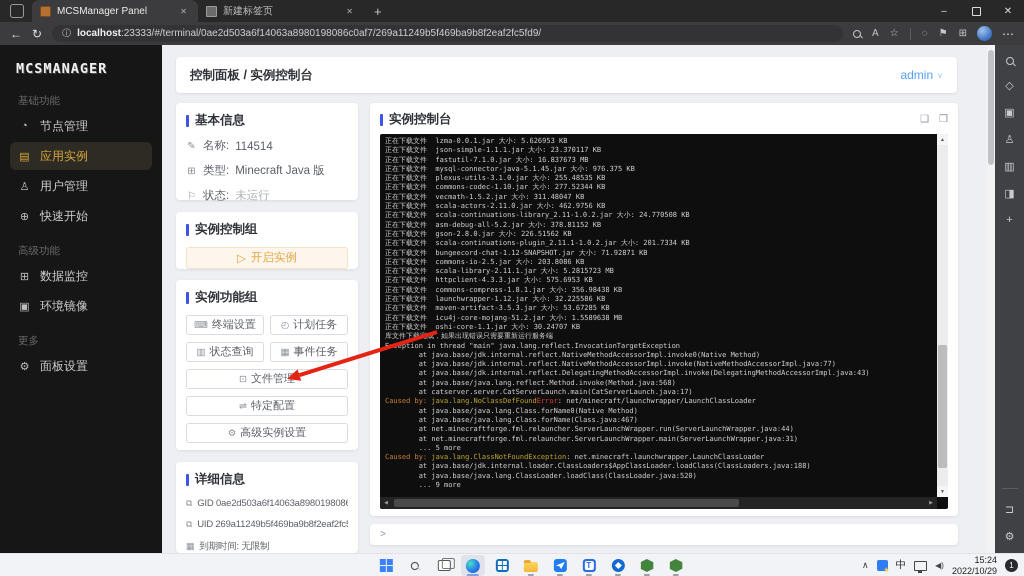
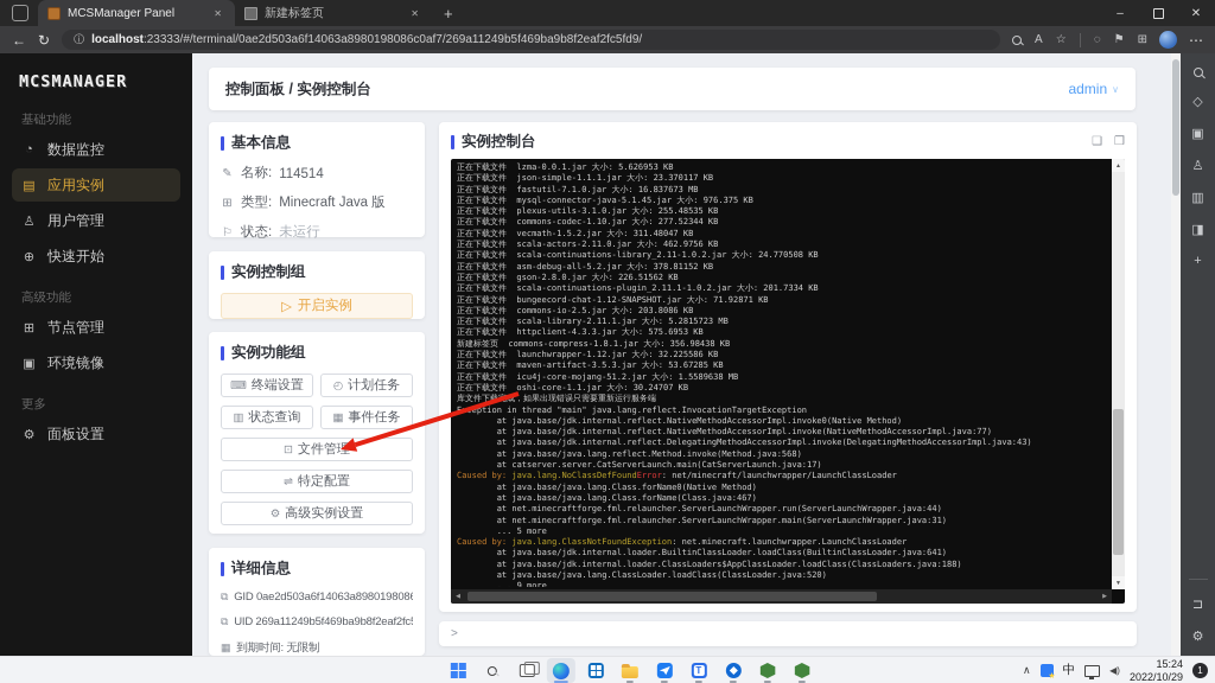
  MCSManager Panel
  ✕
  新建标签页
  ✕
  +
  –
  ✕
  ←
  ↻
  ⓘ
  localhost:23333/#/terminal/0ae2d503a6f14063a8980198086c0af7/269a11249b5f469ba9b8f2eaf2fc5fd9/
  A
  ☆
  ◌
  ⚑
  ⊞
  ⋯
  MCSMANAGER
  基础功能
  ◔
- 节点管理
+ 数据监控
  ▤
  应用实例
  ♙
  用户管理
  ⊕
  快速开始
  高级功能
  ⊞
- 数据监控
+ 节点管理
  ▣
  环境镜像
  更多
  ⚙
  面板设置
  控制面板 / 实例控制台
  admin
  ∨
  基本信息
  ✎
  名称:
  114514
  ⊞
  类型:
  Minecraft Java 版
  ⚐
  状态:
  未运行
  实例控制组
  ▷
  开启实例
  实例功能组
  ⌨
  终端设置
  ◴
  计划任务
  ▥
  状态查询
  ▦
  事件任务
  ⊡
  文件管
  ⇌
  特定配置
  ⚙
  高级实例设置
  详细信息
  ⧉
  GID 0ae2d503a6f14063a898019808
  ⧉
  UID 269a11249b5f469ba9b8f2eaf2fc
  ▦
  到期时间: 无限制
  实例控制台
  ❑
  ❒
  正在下载文件 lzma-0.0.1.jar 大小: 5.626953 KB
  正在下载文件 json-simple-1.1.1.jar 大小: 23.370117 KB
  正在下载文件 fastutil-7.1.0.jar 大小: 16.837673 MB
  正在下载文件 mysql-connector-java-5.1.45.jar 大小: 976.375 KB
  正在下载文件 plexus-utils-3.1.0.jar 大小: 255.48535 KB
  正在下载文件 commons-codec-1.10.jar 大小: 277.52344 KB
  正在下载文件 vecmath-1.5.2.jar 大小: 311.48047 KB
  正在下载文件 scala-actors-2.11.0.jar 大小: 462.9756 KB
  正在下载文件 scala-continuations-library_2.11-1.0.2.jar 大小: 24.770508 KB
  正在下载文件 asm-debug-all-5.2.jar 大小: 378.81152 KB
  正在下载文件 gson-2.8.0.jar 大小: 226.51562 KB
  正在下载文件 scala-continuations-plugin_2.11.1-1.0.2.jar 大小: 201.7334 KB
  正在下载文件 bungeecord-chat-1.12-SNAPSHOT.jar 大小: 71.92871 KB
  正在下载文件 commons-io-2.5.jar 大小: 203.8086 KB
  正在下载文件 scala-library-2.11.1.jar 大小: 5.2815723 MB
  正在下载文件 httpclient-4.3.3.jar 大小: 575.6953 KB
- 正在下载文件 commons-compress-1.8.1.jar 大小: 356.98438 KB
+ 新建标签页 commons-compress-1.8.1.jar 大小: 356.98438 KB
  正在下载文件 launchwrapper-1.12.jar 大小: 32.225586 KB
  正在下载文件 maven-artifact-3.5.3.jar 大小: 53.67285 KB
  正在下载文件 icu4j-core-mojang-51.2.jar 大小: 1.5589638 MB
  正在下载文件 oshi-core-1.1.jar 大小: 30.24707 KB
  库文件下载成，如果出现错误只需要重新运行服务端
  Eption in thread "main" java.lang.reflect.InvocationTargetException
  at java.base/jdk.internal.reflect.NativeMethodAccessorImpl.invoke0(Native Method)
  at java.base/jdk.internal.reflect.NativeMethodAccessorImpl.invoke(NativeMethodAccessorImpl.java:77)
  at java.base/jdk.internal.reflect.DelegatingMethodAccessorImpl.invoke(DelegatingMethodAccessorImpl.java:43)
  at java.base/java.lang.reflect.Method.invoke(Method.java:568)
  at catserver.server.CatServerLaunch.main(CatServerLaunch.java:17)
  Caused by: java.lang.NoClassDefFoundError: net/minecraft/launchwrapper/LaunchClassLoader
  at java.base/java.lang.Class.forName0(Native Method)
  at java.base/java.lang.Class.forName(Class.java:467)
  at net.minecraftforge.fml.relauncher.ServerLaunchWrapper.run(ServerLaunchWrapper.java:44)
  at net.minecraftforge.fml.relauncher.ServerLaunchWrapper.main(ServerLaunchWrapper.java:31)
  ... 5 more
  Caused by: java.lang.ClassNotFoundException: net.minecraft.launchwrapper.LaunchClassLoader
+ at java.base/jdk.internal.loader.BuiltinClassLoader.loadClass(BuiltinClassLoader.java:641)
  at java.base/jdk.internal.loader.ClassLoaders$AppClassLoader.loadClass(ClassLoaders.java:188)
  at java.base/java.lang.ClassLoader.loadClass(ClassLoader.java:520)
  ... 9 more
  >
  ◇
  ▣
  ♙
  ▥
  ◨
  +
  ⊐
  ⚙
  T
  ∧
  中
  ◀)
  15:24
  2022/10/29
  1
